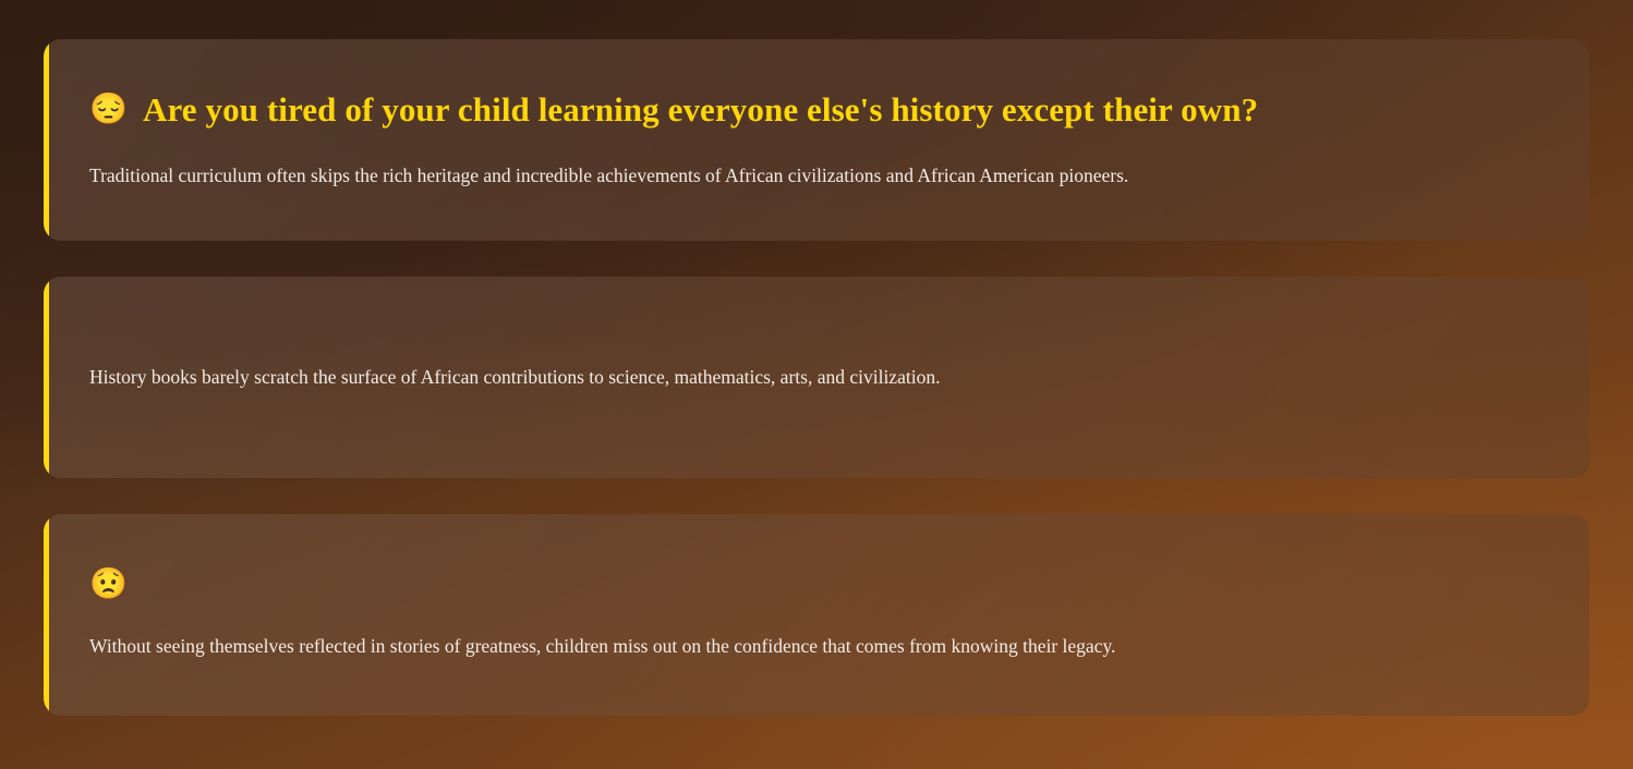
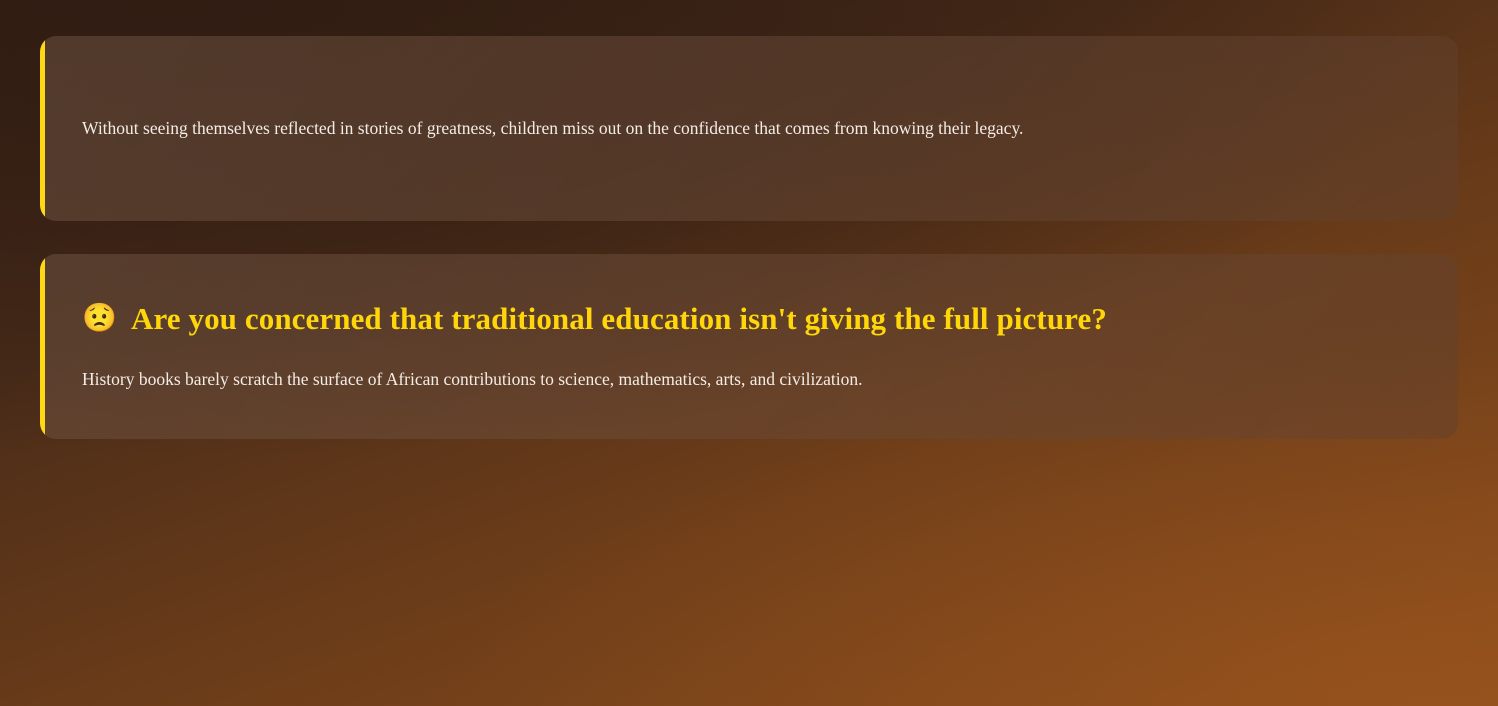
- 😔
- Are you tired of your child learning everyone else's history except their own?
- Traditional curriculum often skips the rich heritage and incredible achievements of African civilizations and African American pioneers.
- History books barely scratch the surface of African contributions to science, mathematics, arts, and civilization.
+ Without seeing themselves reflected in stories of greatness, children miss out on the confidence that comes from knowing their legacy.
  😟
+ Are you concerned that traditional education isn't giving the full picture?
- Without seeing themselves reflected in stories of greatness, children miss out on the confidence that comes from knowing their legacy.
+ History books barely scratch the surface of African contributions to science, mathematics, arts, and civilization.
